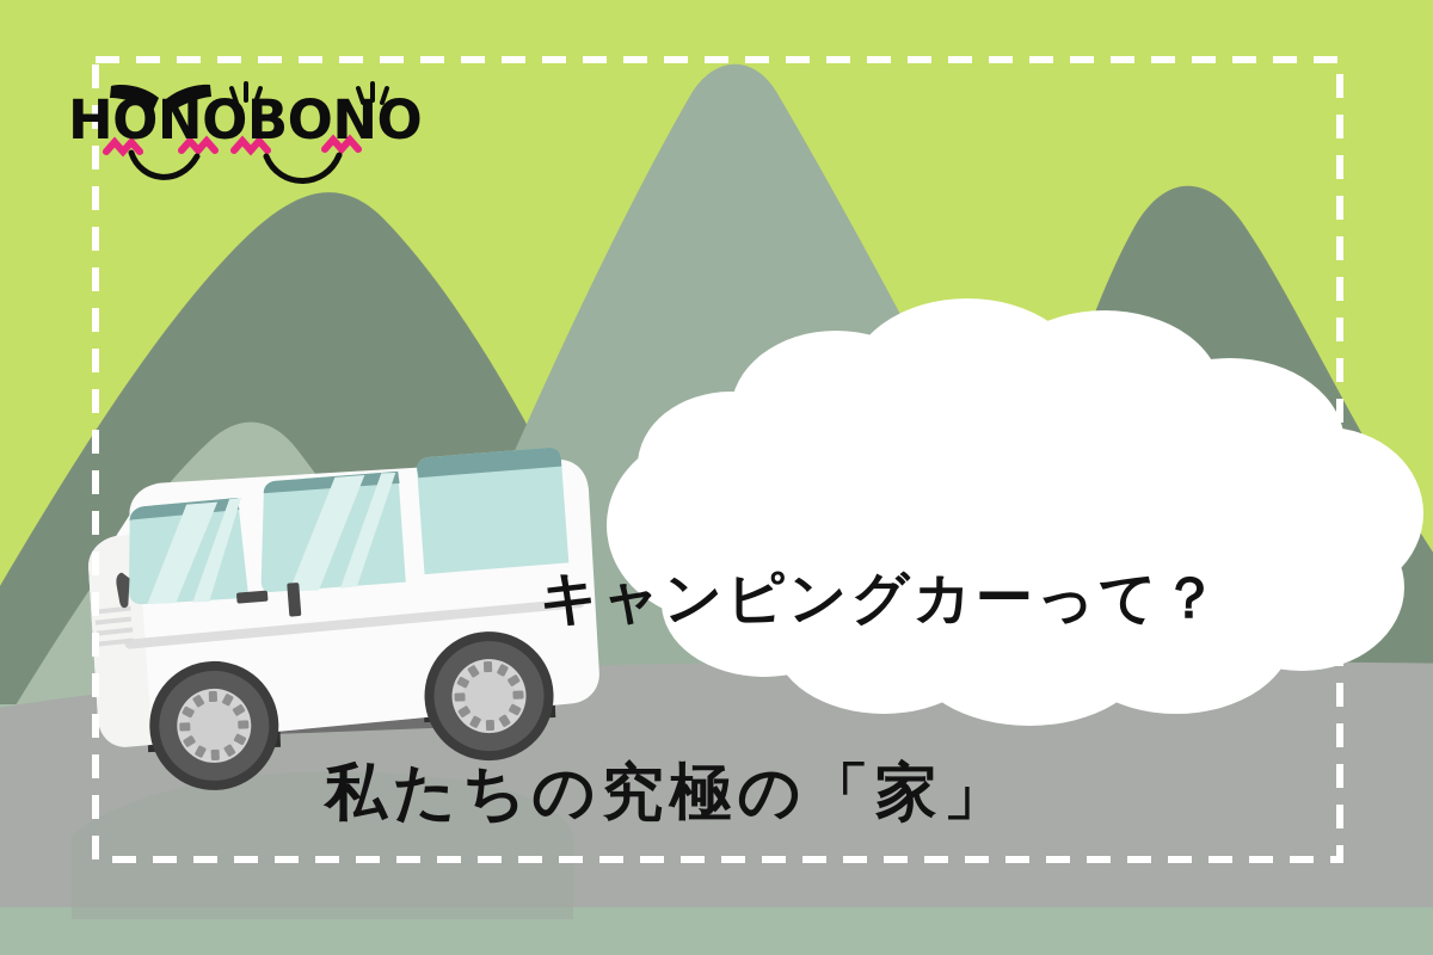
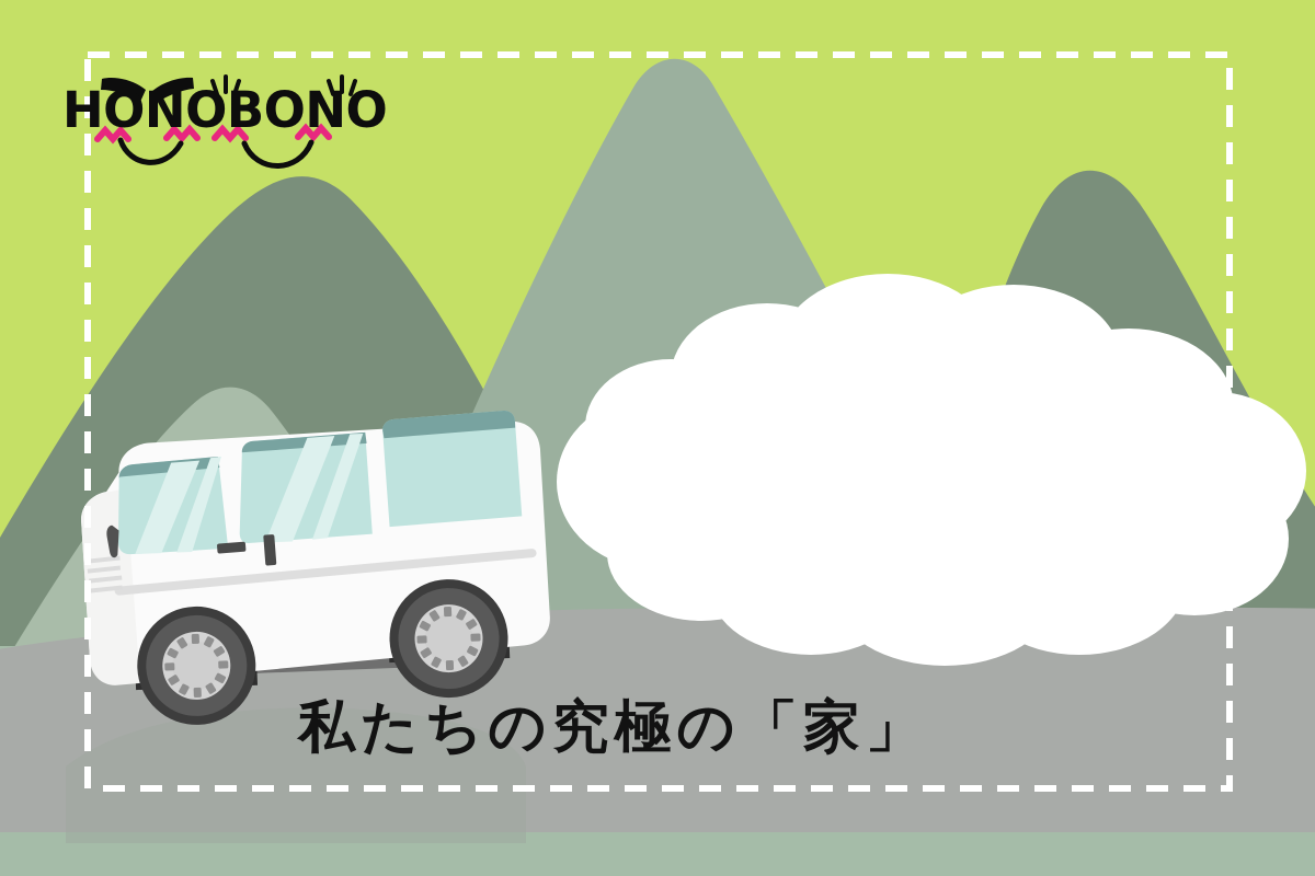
  HONOBONO
- キャンピングカーって？
  私たちの究極の「家」
